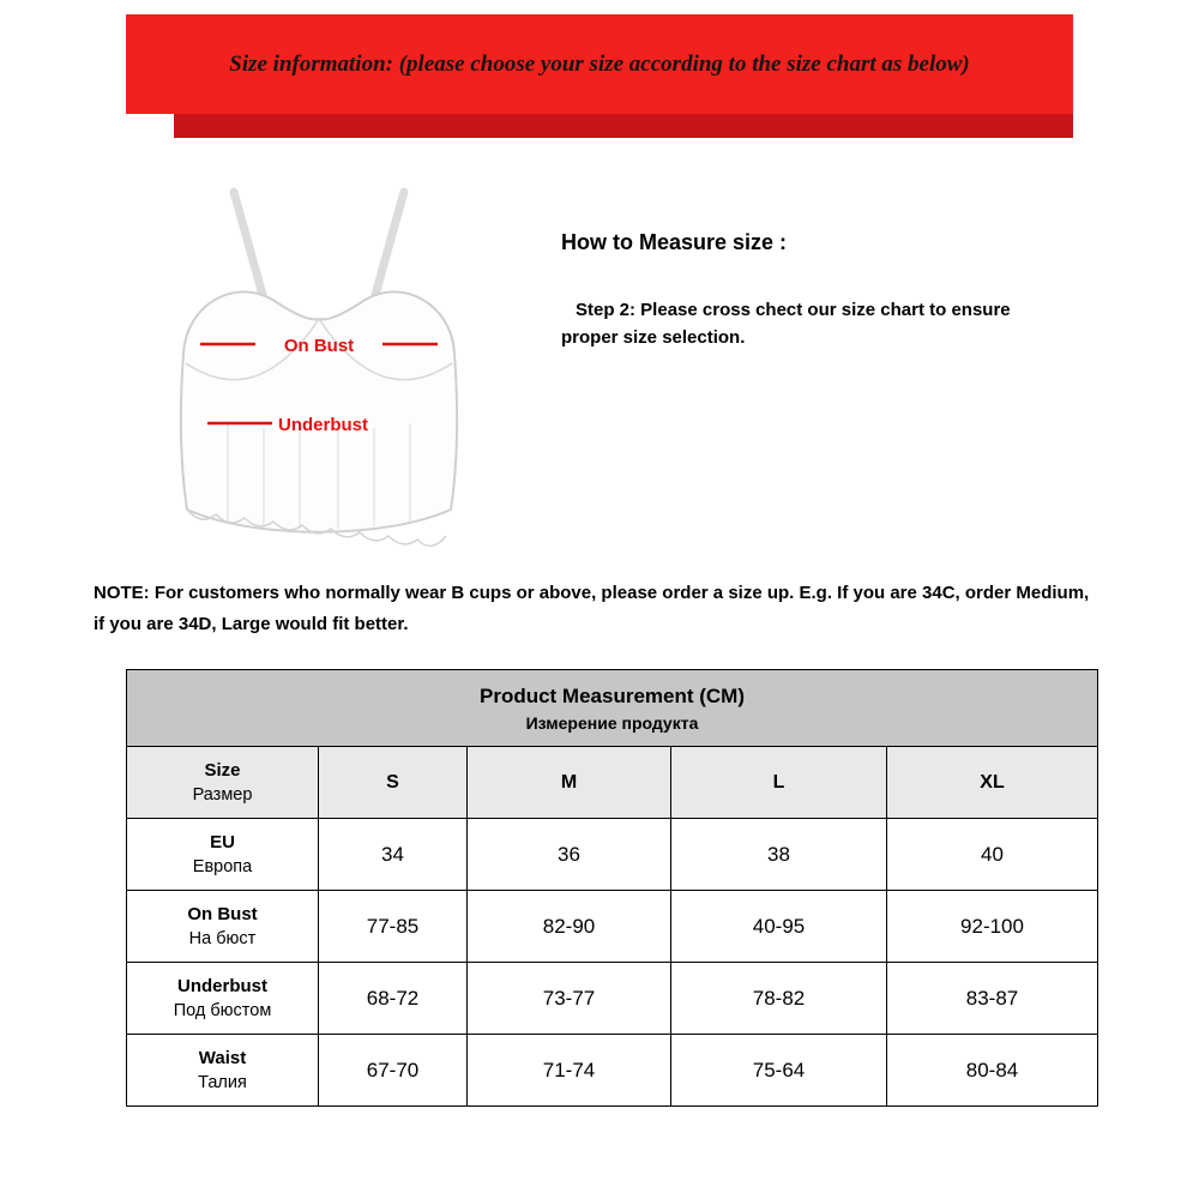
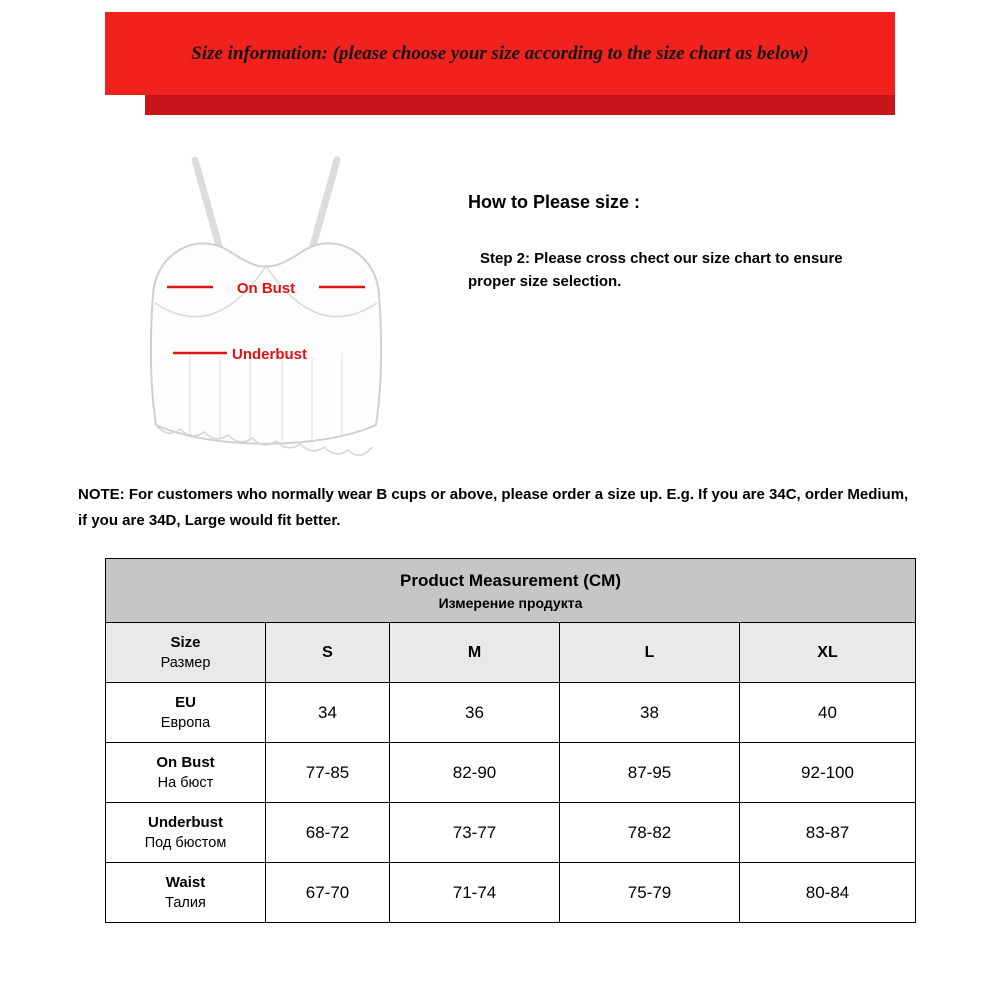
  Size information: (please choose your size according to the size chart as below)
  On Bust
  Underbust
- How to Measure size :
+ How to Please size :
  Step 2: Please cross chect our size chart to ensure proper size selection.
  NOTE: For customers who normally wear B cups or above, please order a size up. E.g. If you are 34C, order Medium, if you are 34D, Large would fit better.
  Product Measurement (CM) Измерение продукта
  Size Размер	S	M	L	XL
  EU Европа	34	36	38	40
- On Bust На бюст	77-85	82-90	40-95	92-100
+ On Bust На бюст	77-85	82-90	87-95	92-100
  Underbust Под бюстом	68-72	73-77	78-82	83-87
- Waist Талия	67-70	71-74	75-64	80-84
+ Waist Талия	67-70	71-74	75-79	80-84
